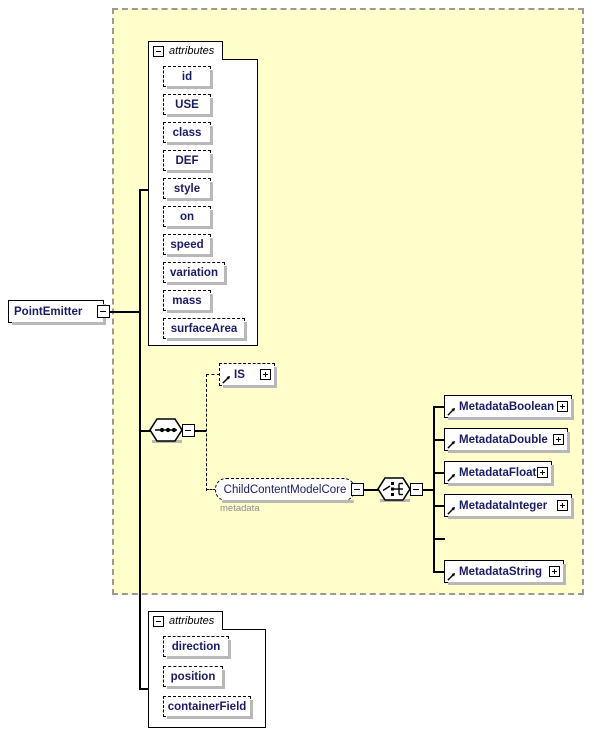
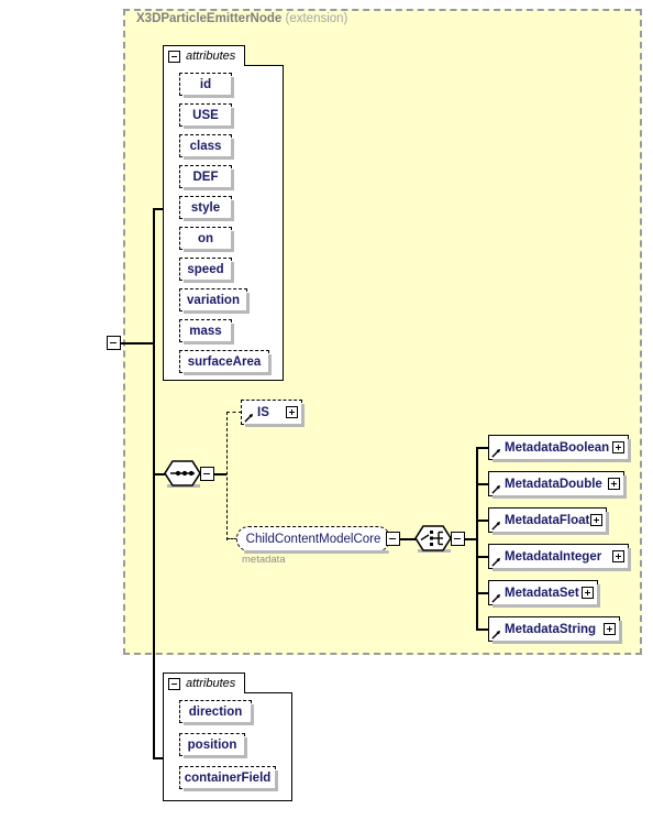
+ X3DParticleEmitterNode (extension)
  attributes
  id
  USE
  class
  DEF
  style
  on
  speed
  variation
  mass
  surfaceArea
- PointEmitter
  IS
  ChildContentModelCore
  metadata
  MetadataBoolean
  MetadataDouble
  MetadataFloat
  MetadataInteger
+ MetadataSet
  MetadataString
  attributes
  direction
  position
  containerField
